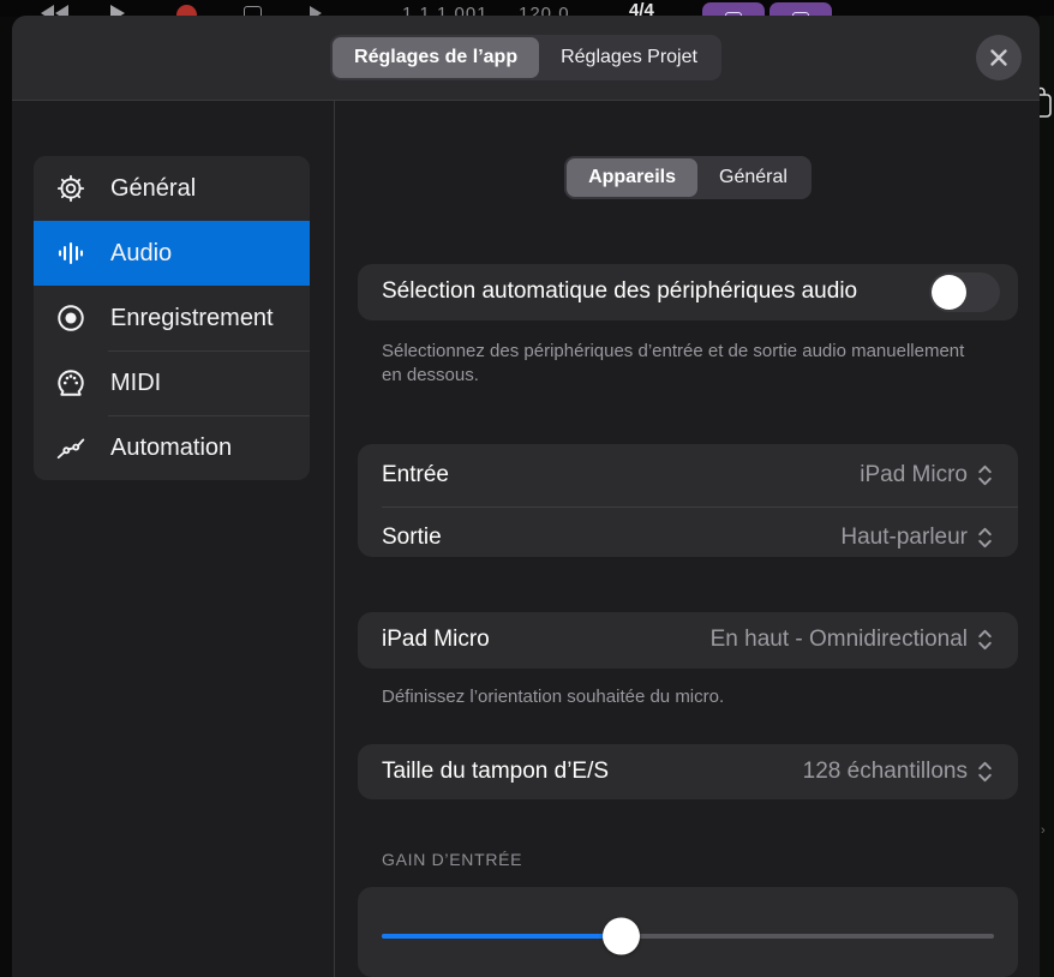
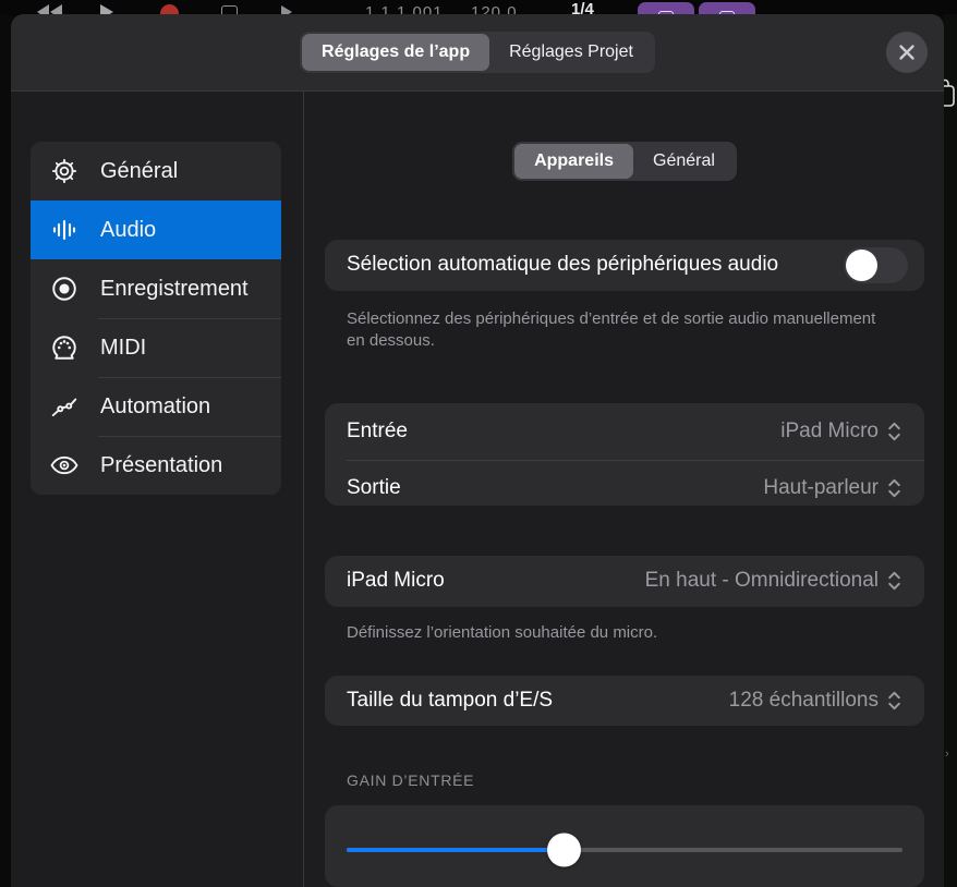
  1 1 1.001
  120.0
- 4/4
+ 1/4
  ›
  Réglages de l’app
  Réglages Projet
  Général
  Audio
  Enregistrement
  MIDI
  Automation
+ Présentation
  Appareils
  Général
  Sélection automatique des périphériques audio
  Sélectionnez des périphériques d’entrée et de sortie audio manuellement en dessous.
  Entrée
  iPad Micro
  Sortie
  Haut-parleur
  iPad Micro
  En haut - Omnidirectional
  Définissez l’orientation souhaitée du micro.
  Taille du tampon d’E/S
  128 échantillons
  GAIN D’ENTRÉE
